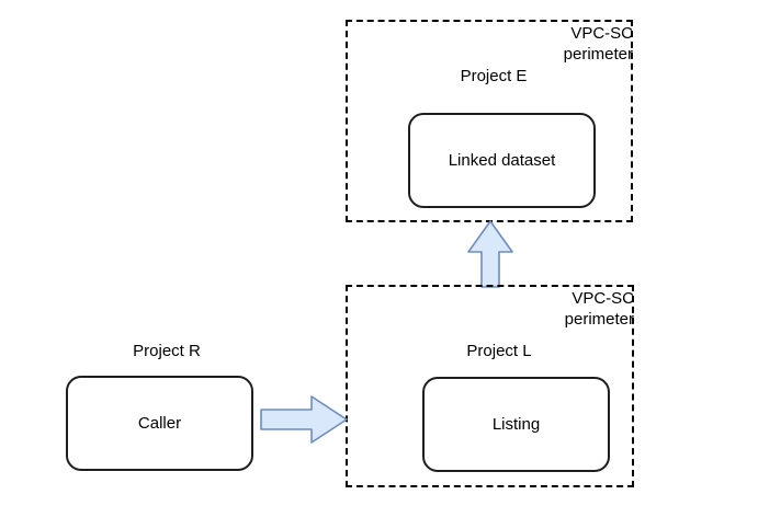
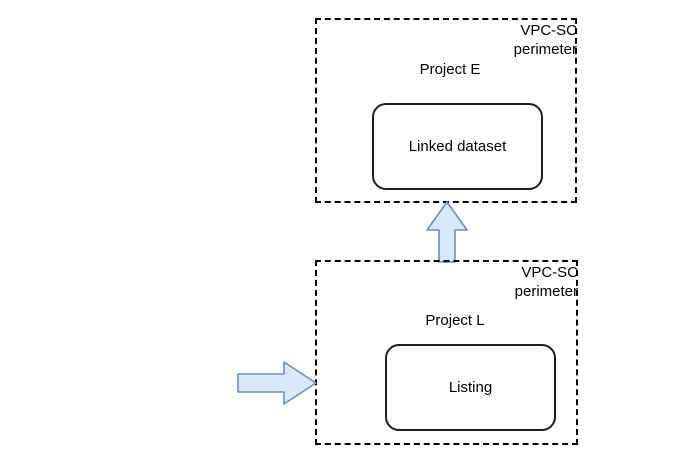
  VPC-SC
  perimeter
  Project E
  Linked dataset
  VPC-SC
  perimeter
  Project L
  Listing
- Project R
- Caller
